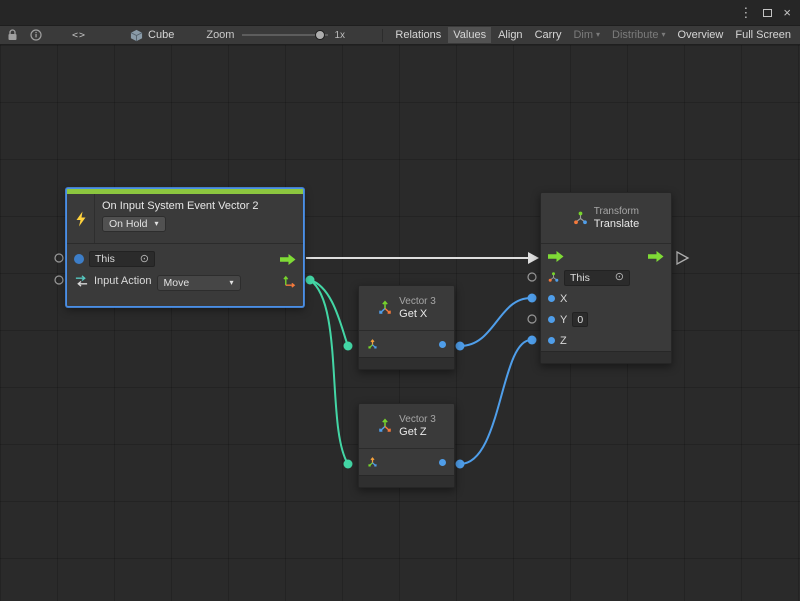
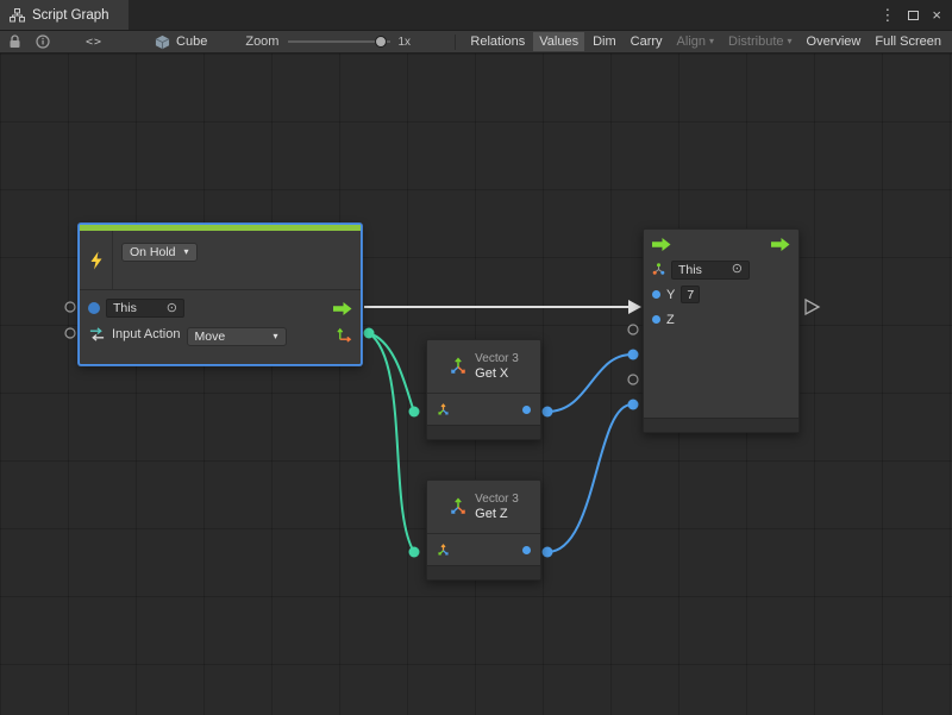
+ Script Graph
  ⋮
  ×
  <>
  Cube
  Zoom
  1x
  Relations
  Values
- Align
+ Dim
  Carry
- Dim
+ Align
  ▾
  Distribute
  ▾
  Overview
  Full Screen
- On Input System Event Vector 2
  On Hold
  ▾
  This
  ⊙
  Input Action
  Move
  ▾
  Vector 3
  Get X
  Vector 3
  Get Z
- Transform
- Translate
  This
  ⊙
- X
  Y
- 0
+ 7
  Z
